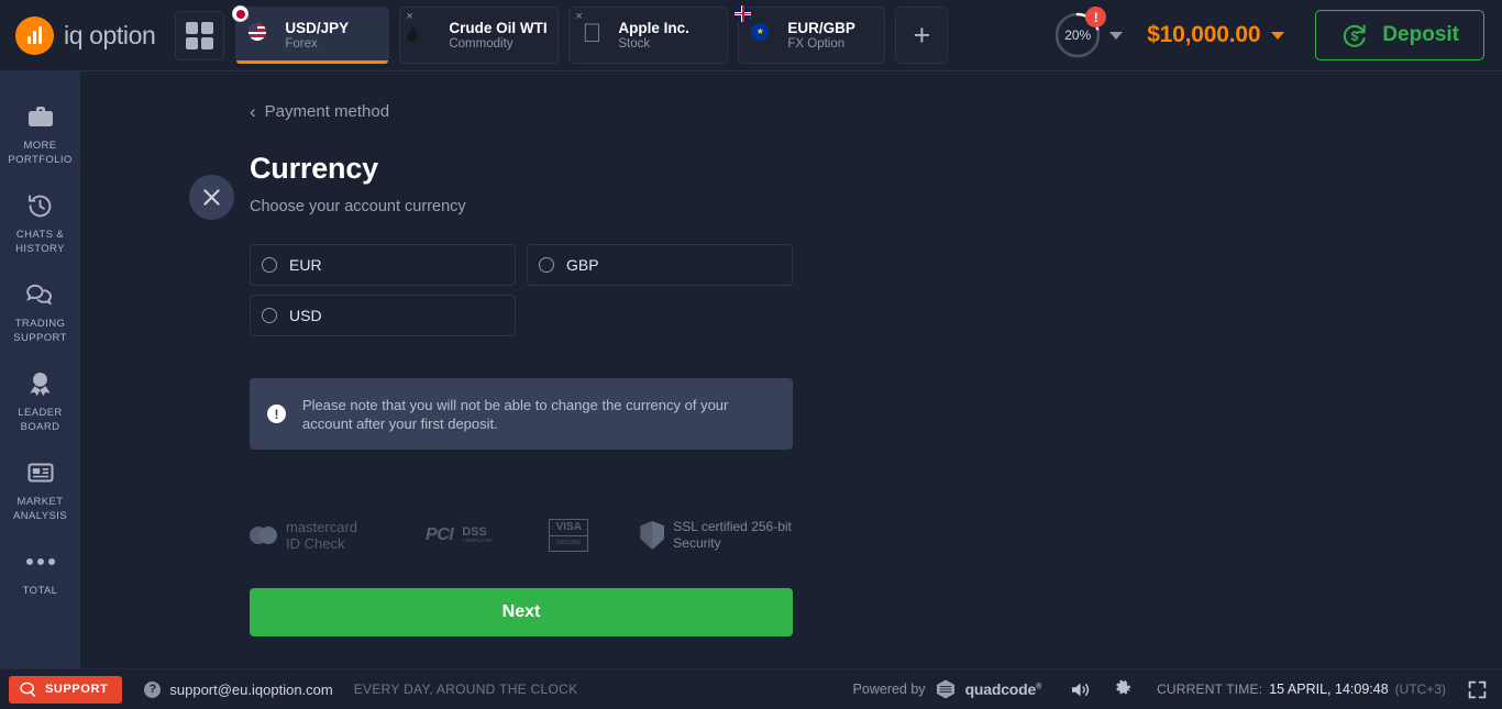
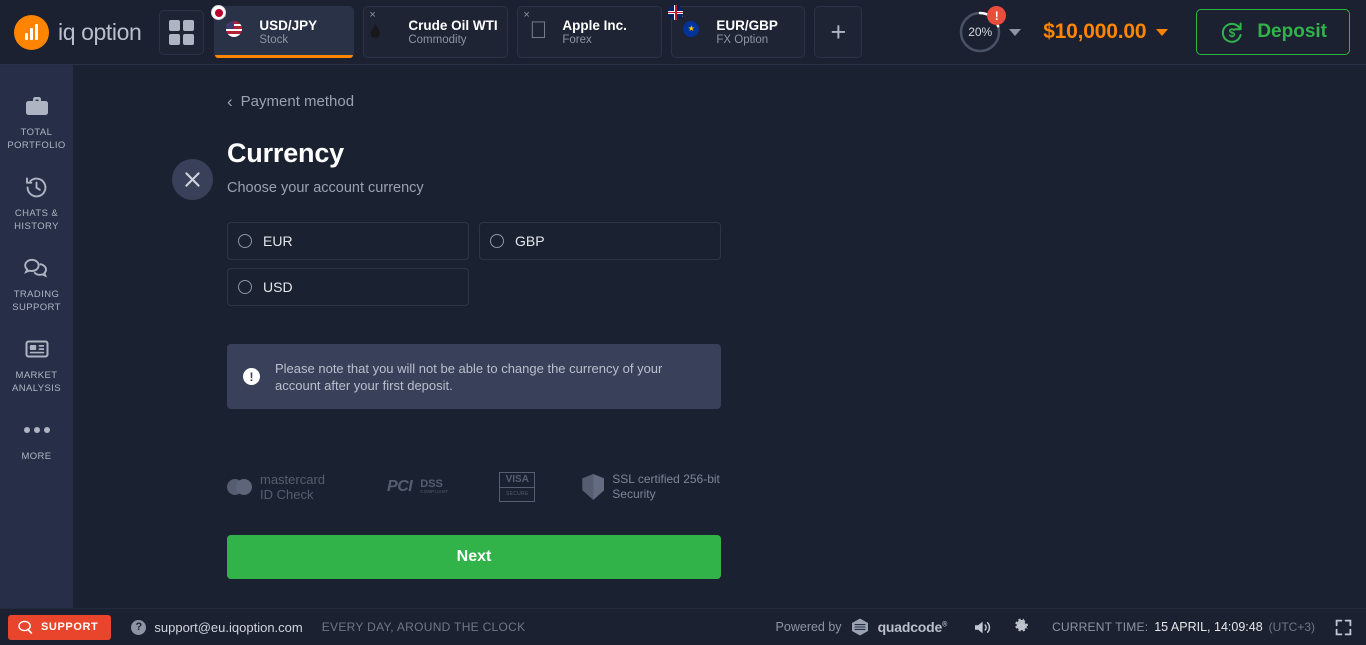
  iq option
  USD/JPY
- Forex
+ Stock
  ×
  Crude Oil WTI
  Commodity
  ×
  
  Apple Inc.
- Stock
+ Forex
  EUR/GBP
  FX Option
  20%
  !
  $10,000.00
  $
  Deposit
- MORE
+ TOTAL
  PORTFOLIO
  CHATS &
  HISTORY
  TRADING
  SUPPORT
- LEADER
- BOARD
  MARKET
  ANALYSIS
- TOTAL
+ MORE
  ‹
  Payment method
  Currency
  Choose your account currency
  EUR
  GBP
  USD
  !
  Please note that you will not be able to change the currency of your account after your first deposit.
  mastercard
  ID Check
  PCI
  DSS
  VISA
  SSL certified 256-bit
  Security
  Next
  SUPPORT
  ?
  support@eu.iqoption.com
  EVERY DAY, AROUND THE CLOCK
  Powered by
  quadcode
  CURRENT TIME:
  15 APRIL, 14:09:48
  (UTC+3)
